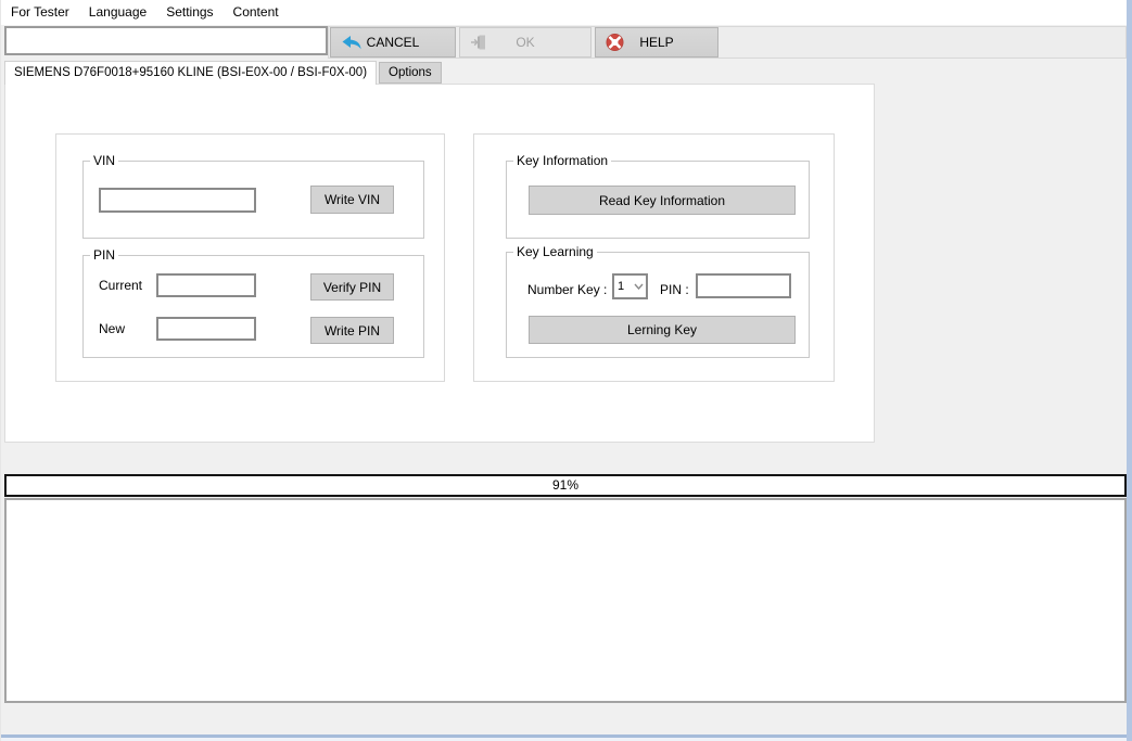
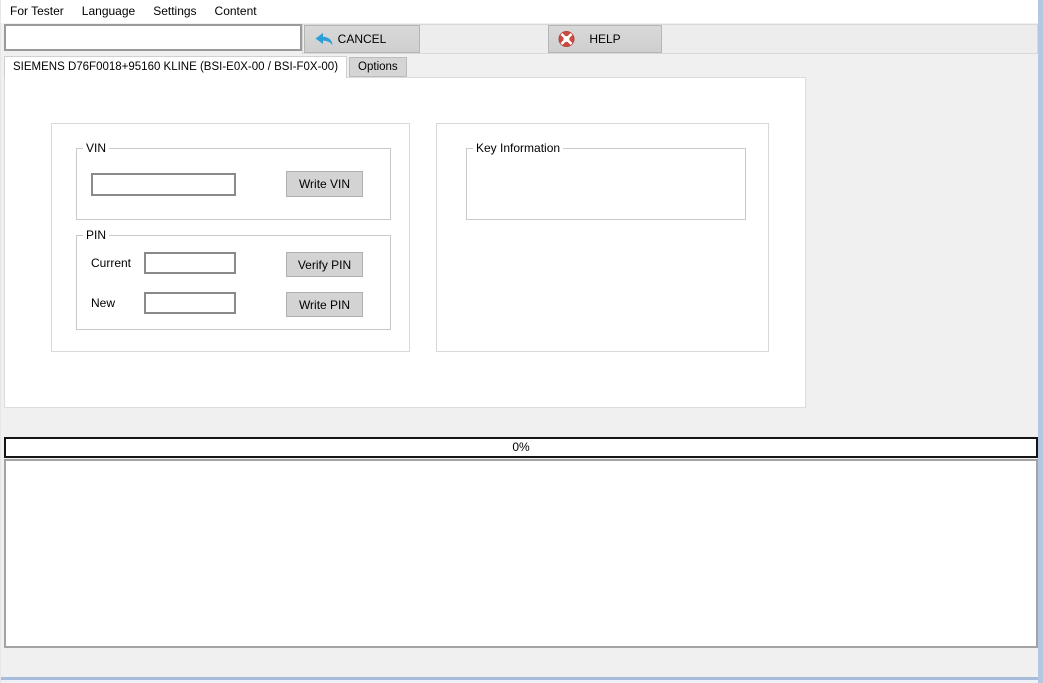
  For Tester
  Language
  Settings
  Content
  CANCEL
- OK
  HELP
  SIEMENS D76F0018+95160 KLINE (BSI-E0X-00 / BSI-F0X-00)
  Options
  VIN
  Write VIN
  PIN
  Current
  Verify PIN
  New
  Write PIN
  Key Information
- Read Key Information
- Key Learning
- Number Key :
- 1
- PIN :
- Lerning Key
- 91%
+ 0%
